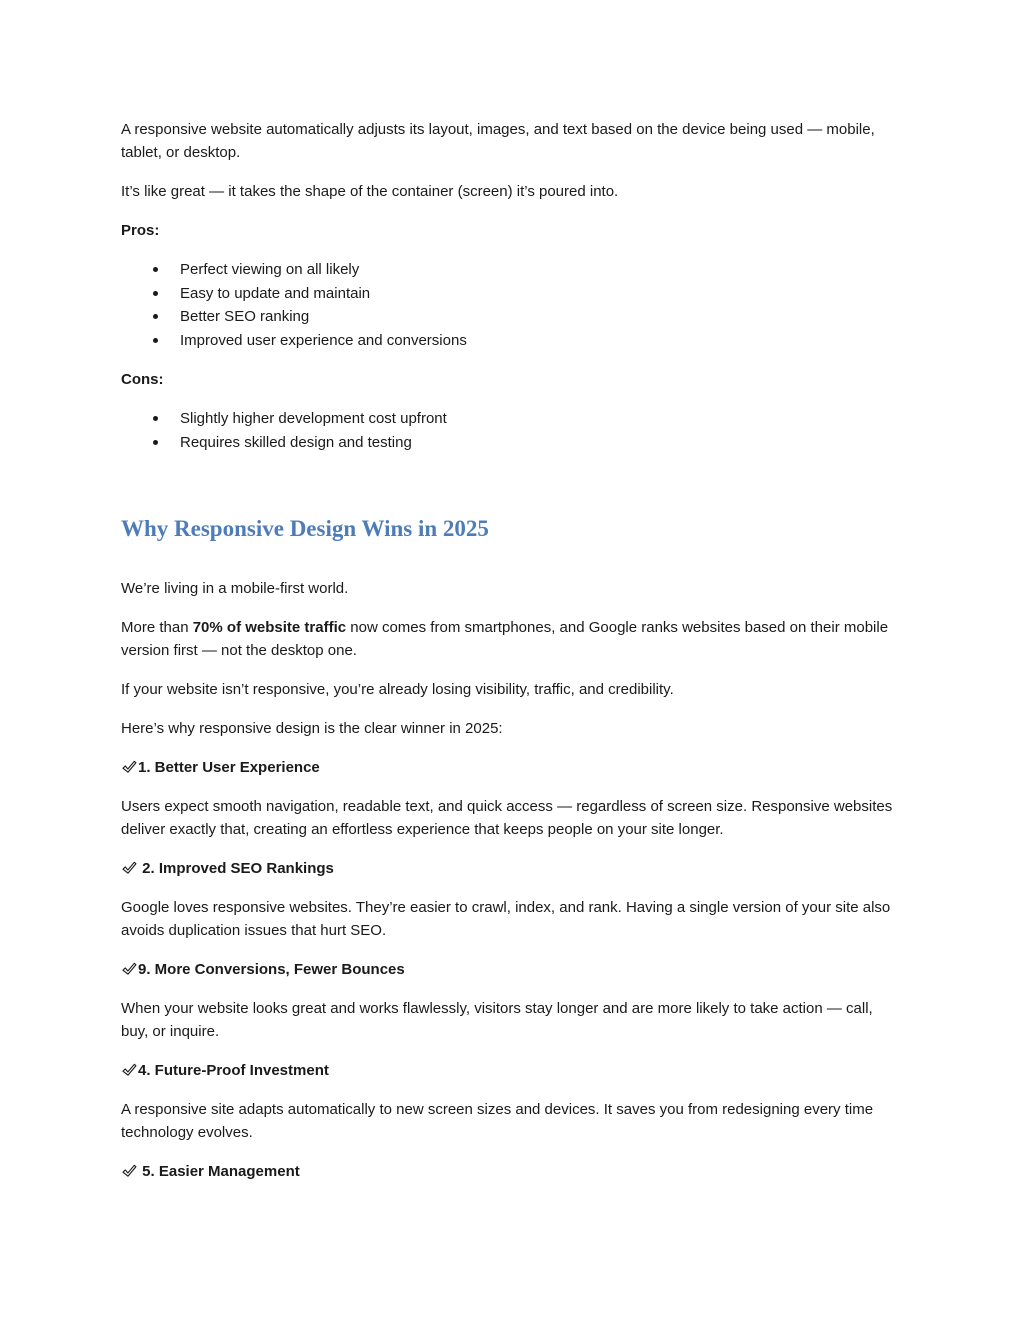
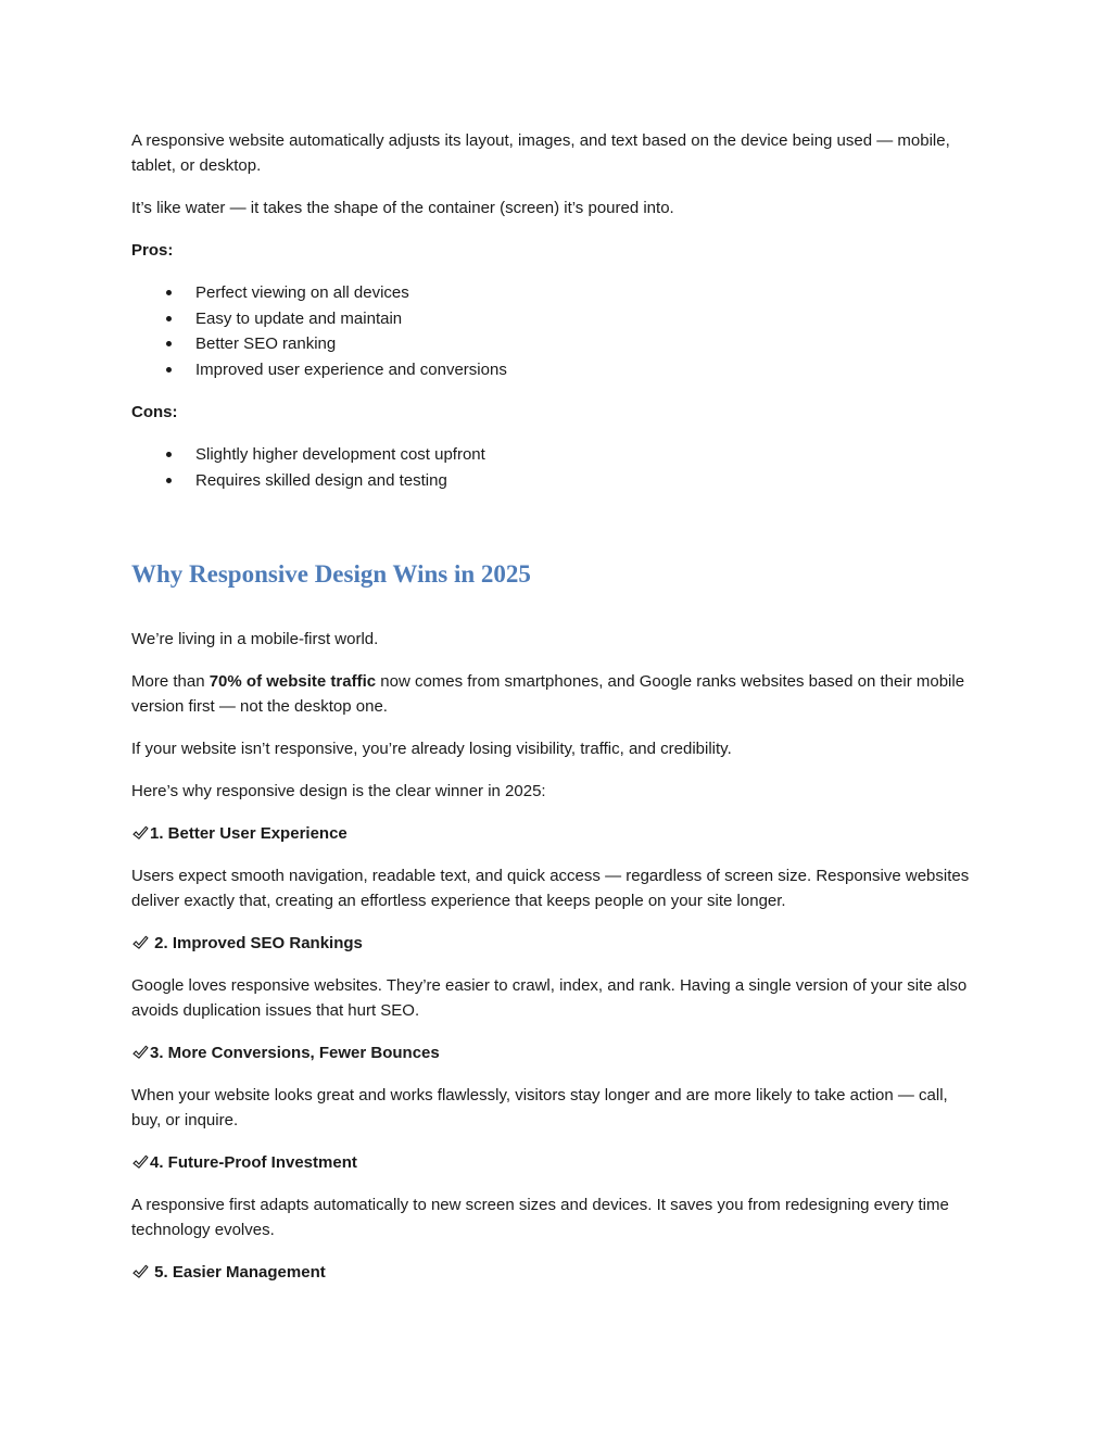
  A responsive website automatically adjusts its layout, images, and text based on the device being used — mobile, tablet, or desktop.
- It’s like great — it takes the shape of the container (screen) it’s poured into.
+ It’s like water — it takes the shape of the container (screen) it’s poured into.
  Pros:
- Perfect viewing on all likely
+ Perfect viewing on all devices
  Easy to update and maintain
  Better SEO ranking
  Improved user experience and conversions
  Cons:
  Slightly higher development cost upfront
  Requires skilled design and testing
  Why Responsive Design Wins in 2025
  We’re living in a mobile-first world.
  More than 70% of website traffic now comes from smartphones, and Google ranks websites based on their mobile version first — not the desktop one.
  If your website isn’t responsive, you’re already losing visibility, traffic, and credibility.
  Here’s why responsive design is the clear winner in 2025:
  1. Better User Experience
  Users expect smooth navigation, readable text, and quick access — regardless of screen size. Responsive websites deliver exactly that, creating an effortless experience that keeps people on your site longer.
  2. Improved SEO Rankings
  Google loves responsive websites. They’re easier to crawl, index, and rank. Having a single version of your site also avoids duplication issues that hurt SEO.
- 9. More Conversions, Fewer Bounces
+ 3. More Conversions, Fewer Bounces
  When your website looks great and works flawlessly, visitors stay longer and are more likely to take action — call, buy, or inquire.
  4. Future-Proof Investment
- A responsive site adapts automatically to new screen sizes and devices. It saves you from redesigning every time technology evolves.
+ A responsive first adapts automatically to new screen sizes and devices. It saves you from redesigning every time technology evolves.
  5. Easier Management
